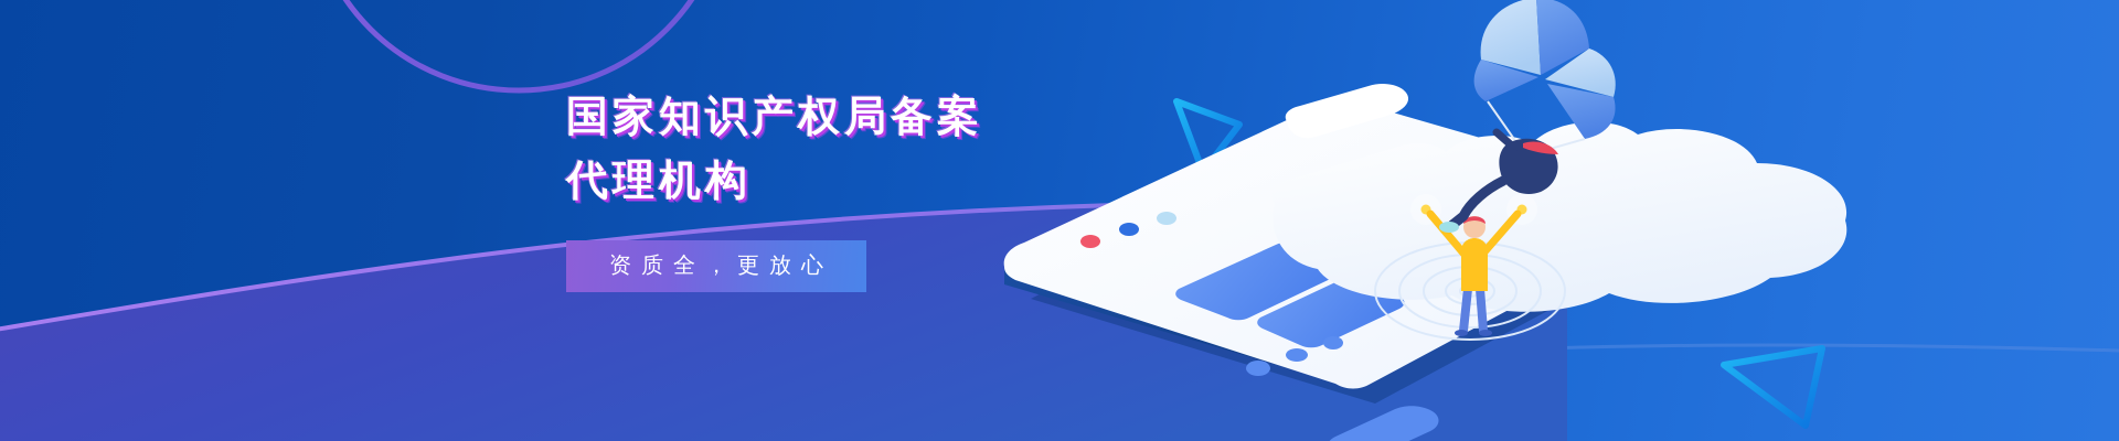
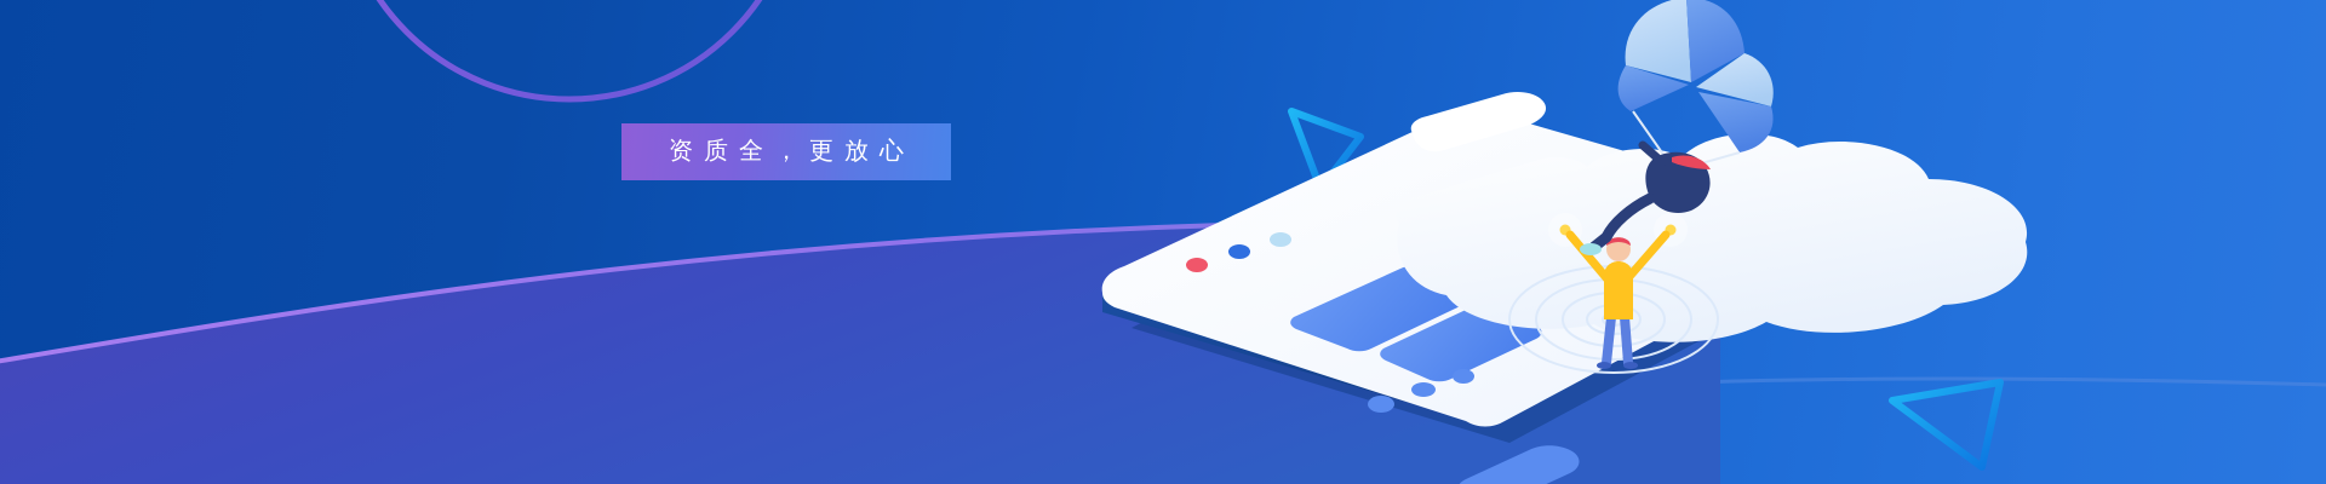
- 国家知识产权局备案
- 代理机构
  资质全，更放心
